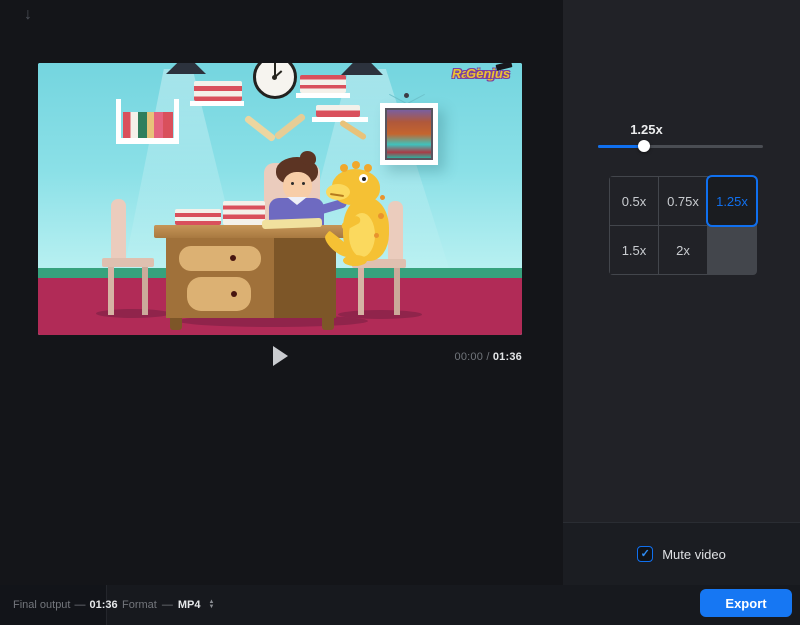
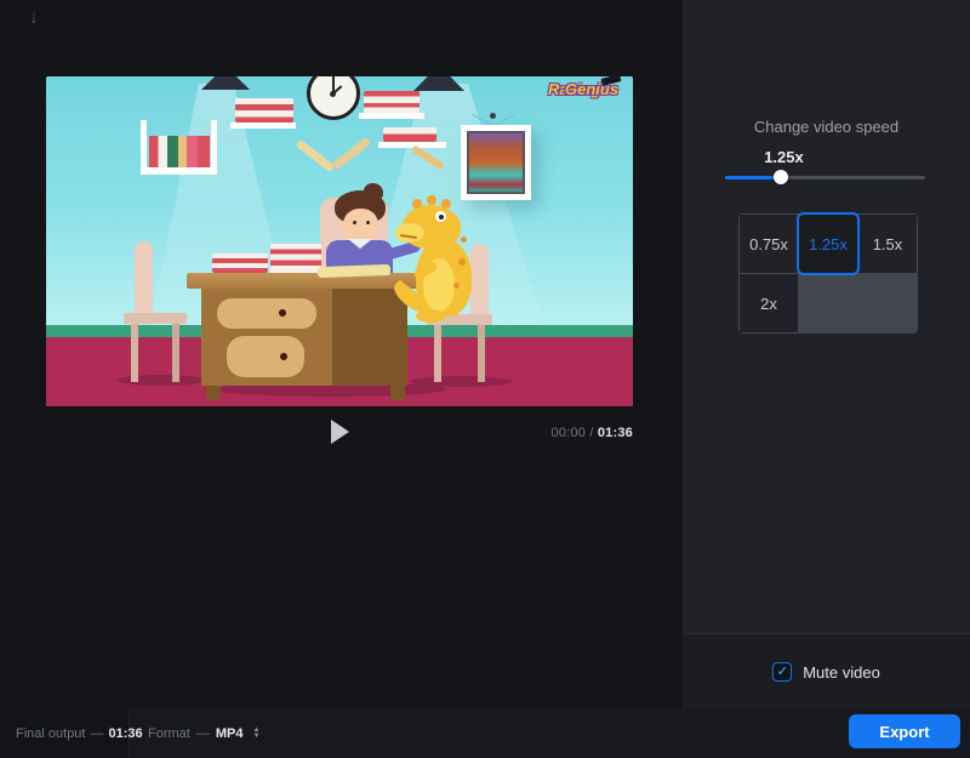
  ↓
  Raving
  Genius
  00:00 / 01:36
+ Change video speed
  1.25x
- 0.5x
  0.75x
  1.25x
  1.5x
  2x
  ✓
  Mute video
  Final output
  —
  01:36
  Format
  —
  MP4
  Export
